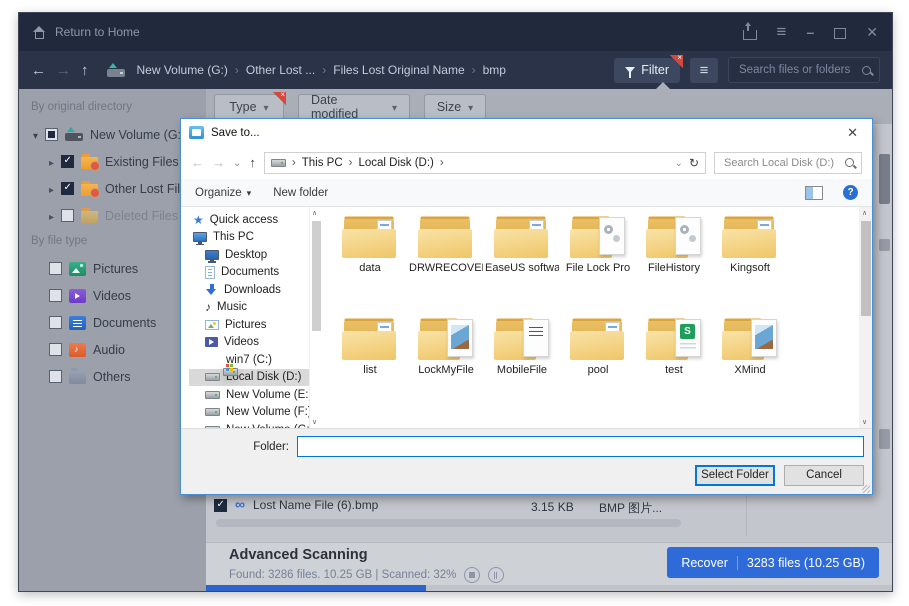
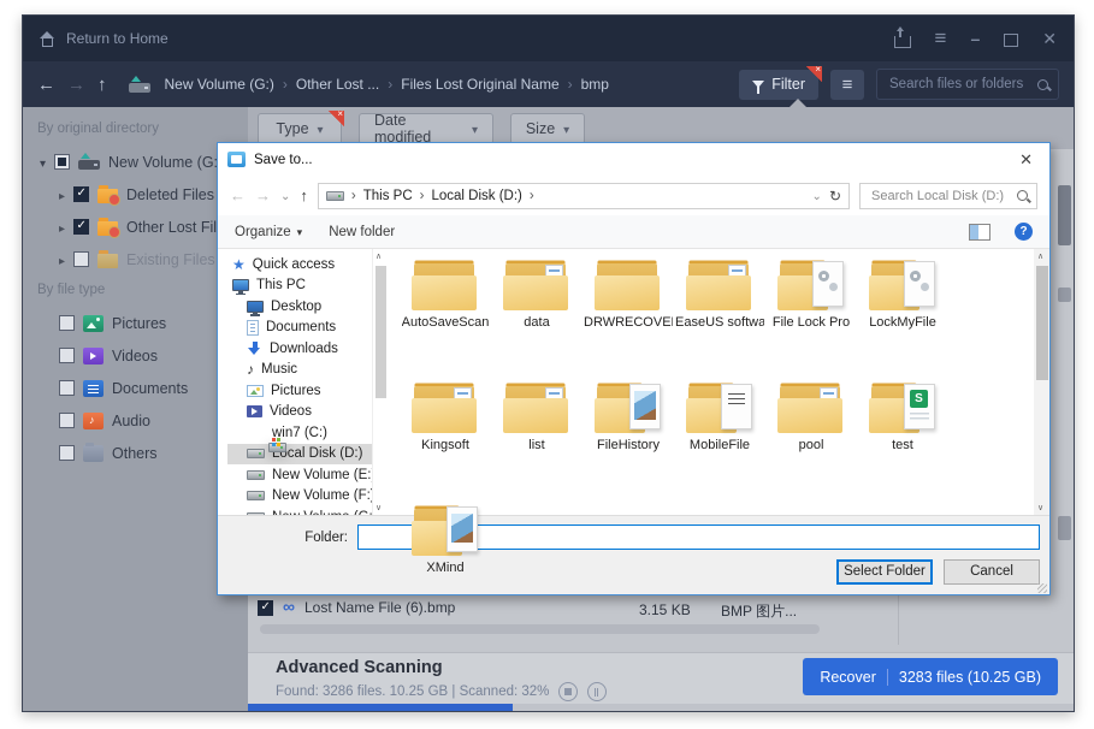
  Return to Home
  ←
  →
  ↑
  New Volume (G:)
  Other Lost ...
  Files Lost Original Name
  bmp
  Filter
  ≡
  Search files or folders
  By original directory
  New Volume (G
- Existing Files
+ Deleted Files
  Other Lost Fil
- Deleted Files
+ Existing Files
  By file type
  Pictures
  Videos
  Documents
  Audio
  Others
  Type
  Date modified
  Size
  Lost Name File (6).bmp
  3.15 KB
  BMP 图片...
  Advanced Scanning
  Found: 3286 files. 10.25 GB | Scanned: 32%
  Recover
  3283 files (10.25 GB)
  Save to...
  ←
  →
  ↑
  This PC
  Local Disk (D:)
  Search Local Disk (D:)
  Organize
  New folder
  Quick access
  This PC
  Desktop
  Documents
  Downloads
  Music
  Pictures
  Videos
  win7 (C:)
  Local Disk (D:)
  New Volume (E:
  New Volume (F:
+ AutoSaveScan
  data
  DRWRECOVE
  EaseUS softwa
  File Lock Pro
- FileHistory
+ LockMyFile
  Kingsoft
  list
- LockMyFile
+ FileHistory
  MobileFile
  pool
  test
  XMind
  Folder:
  Select Folder
  Cancel
